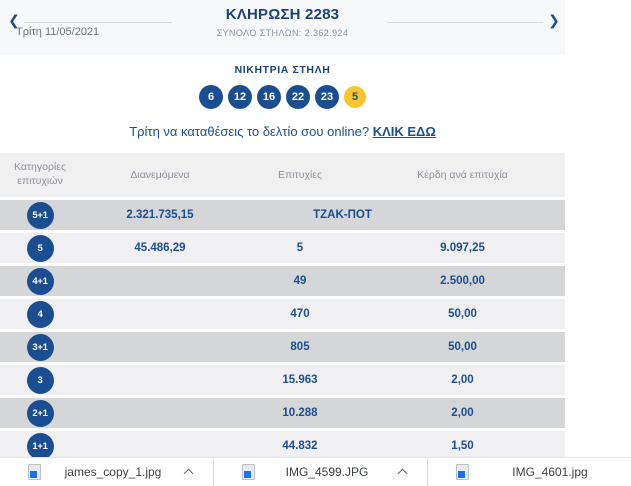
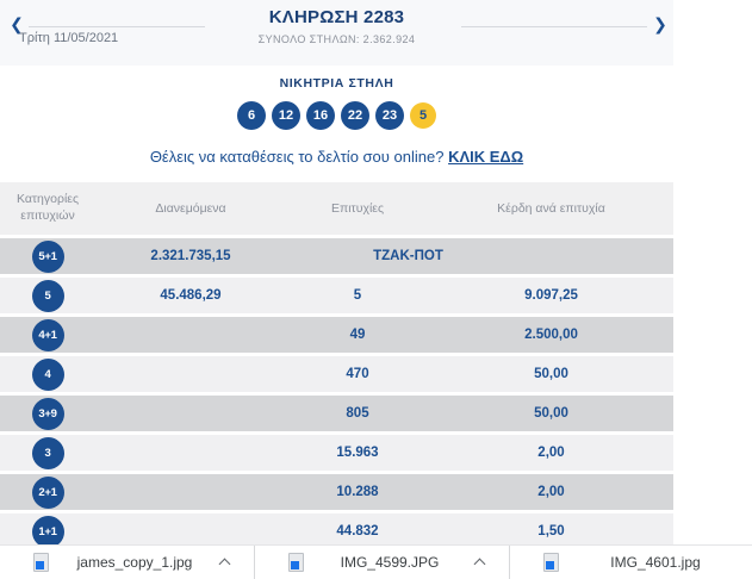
  ❮
  ΚΛΗΡΩΣΗ 2283
  ΣΥΝΟΛΟ ΣΤΗΛΩΝ: 2.362.924
  Τρίτη 11/05/2021
  ❯
  ΝΙΚΗΤΡΙΑ ΣΤΗΛΗ
  6
  12
  16
  22
  23
  5
- Τρίτη να καταθέσεις το δελτίο σου online? ΚΛΙΚ ΕΔΩ
+ Θέλεις να καταθέσεις το δελτίο σου online? ΚΛΙΚ ΕΔΩ
  Κατηγορίες επιτυχιών
  Διανεμόμενα
  Επιτυχίες
  Κέρδη ανά επιτυχία
  5+1
  2.321.735,15
  ΤΖΑΚ-ΠΟΤ
  5
  45.486,29
  5
  9.097,25
  4+1
  49
  2.500,00
  4
  470
  50,00
- 3+1
+ 3+9
  805
  50,00
  3
  15.963
  2,00
  2+1
  10.288
  2,00
  1+1
  44.832
  1,50
  james_copy_1.jpg
  IMG_4599.JPG
  IMG_4601.jpg
